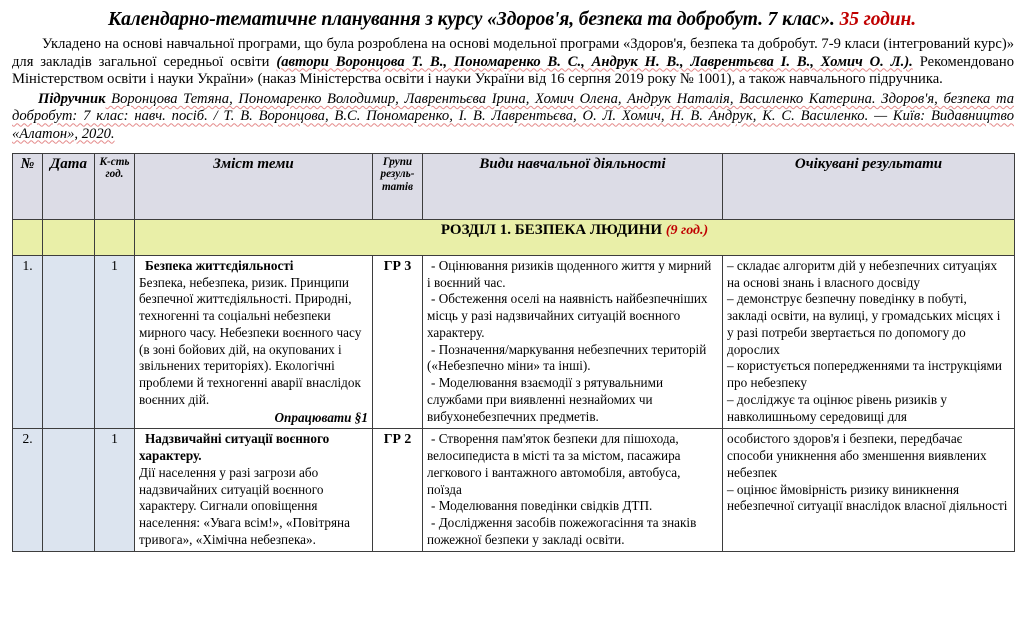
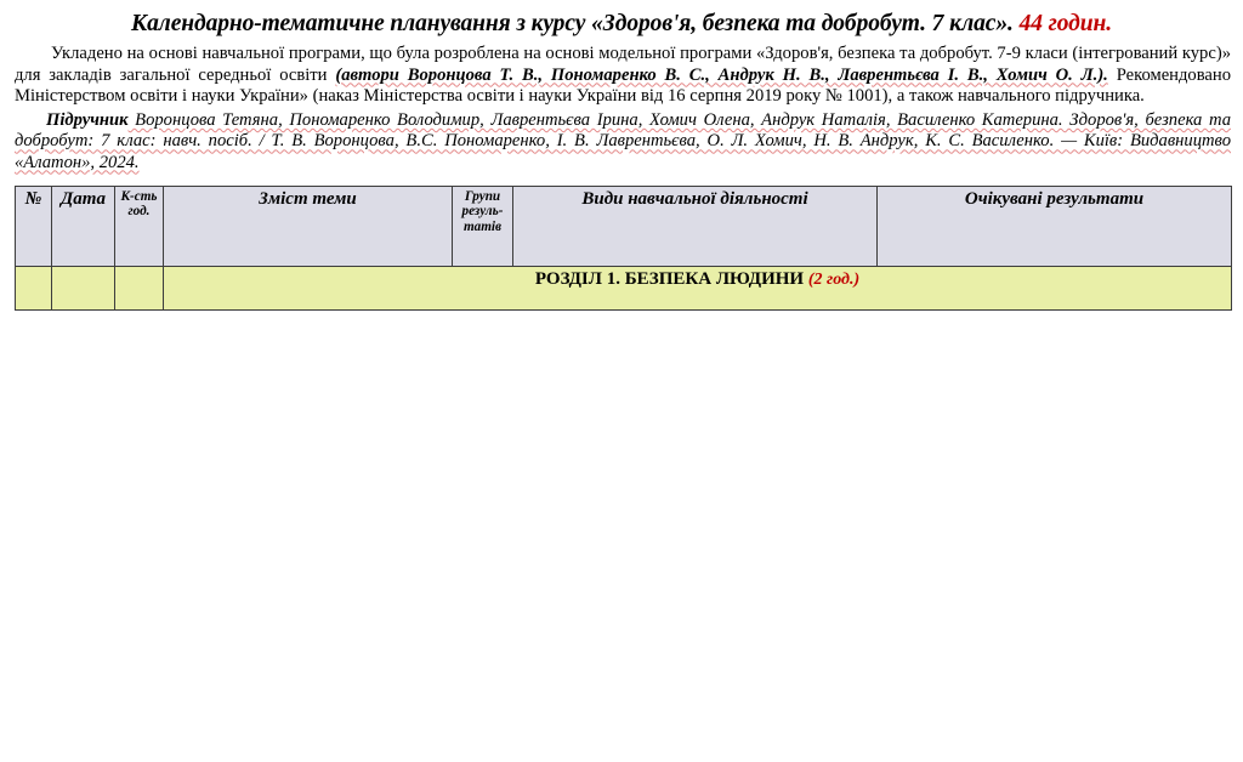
- Календарно-тематичне планування з курсу «Здоров'я, безпека та добробут. 7 клас». 35 годин.
+ Календарно-тематичне планування з курсу «Здоров'я, безпека та добробут. 7 клас». 44 годин.
  Укладено на основі навчальної програми, що була розроблена на основі модельної програми «Здоров'я, безпека та добробут. 7-9 класи (інтегрований курс)» для закладів загальної середньої освіти (автори Воронцова Т. В., Пономаренко В. С., Андрук Н. В., Лаврентьєва І. В., Хомич О. Л.). Рекомендовано Міністерством освіти і науки України» (наказ Міністерства освіти і науки України від 16 серпня 2019 року № 1001), а також навчального підручника.
- Підручник Воронцова Тетяна, Пономаренко Володимир, Лаврентьєва Ірина, Хомич Олена, Андрук Наталія, Василенко Катерина. Здоров'я, безпека та добробут: 7 клас: навч. посіб. / Т. В. Воронцова, В.С. Пономаренко, І. В. Лаврентьєва, О. Л. Хомич, Н. В. Андрук, К. С. Василенко. — Київ: Видавництво «Алатон», 2020.
+ Підручник Воронцова Тетяна, Пономаренко Володимир, Лаврентьєва Ірина, Хомич Олена, Андрук Наталія, Василенко Катерина. Здоров'я, безпека та добробут: 7 клас: навч. посіб. / Т. В. Воронцова, В.С. Пономаренко, І. В. Лаврентьєва, О. Л. Хомич, Н. В. Андрук, К. С. Василенко. — Київ: Видавництво «Алатон», 2024.
  №	Дата	К-сть год.	Зміст теми	Групи резуль-татів	Види навчальної діяльності	Очікувані результати
- 			РОЗДІЛ 1. БЕЗПЕКА ЛЮДИНИ (9 год.)
+ 			РОЗДІЛ 1. БЕЗПЕКА ЛЮДИНИ (2 год.)
- 1.		1	Безпека життєдіяльності Безпека, небезпека, ризик. Принципи безпечної життєдіяльності. Природні, техногенні та соціальні небезпеки мирного часу. Небезпеки воєнного часу (в зоні бойових дій, на окупованих і звільнених територіях). Екологічні проблеми й техногенні аварії внаслідок воєнних дій. Опрацювати §1	ГР 3	- Оцінювання ризиків щоденного життя у мирний і воєнний час. - Обстеження оселі на наявність найбезпечніших місць у разі надзвичайних ситуацій воєнного характеру. - Позначення/маркування небезпечних територій («Небезпечно міни» та інші). - Моделювання взаємодії з рятувальними службами при виявленні незнайомих чи вибухонебезпечних предметів.	– складає алгоритм дій у небезпечних ситуаціях на основі знань і власного досвіду – демонструє безпечну поведінку в побуті, закладі освіти, на вулиці, у громадських місцях і у разі потреби звертається по допомогу до дорослих – користується попередженнями та інструкціями про небезпеку – досліджує та оцінює рівень ризиків у навколишньому середовищі для
- 2.		1	Надзвичайні ситуації воєнного характеру. Дії населення у разі загрози або надзвичайних ситуацій воєнного характеру. Сигнали оповіщення населення: «Увага всім!», «Повітряна тривога», «Хімічна небезпека».	ГР 2	- Створення пам'яток безпеки для пішохода, велосипедиста в місті та за містом, пасажира легкового і вантажного автомобіля, автобуса, поїзда - Моделювання поведінки свідків ДТП. - Дослідження засобів пожежогасіння та знаків пожежної безпеки у закладі освіти.	особистого здоров'я і безпеки, передбачає способи уникнення або зменшення виявлених небезпек – оцінює ймовірність ризику виникнення небезпечної ситуації внаслідок власної діяльності
